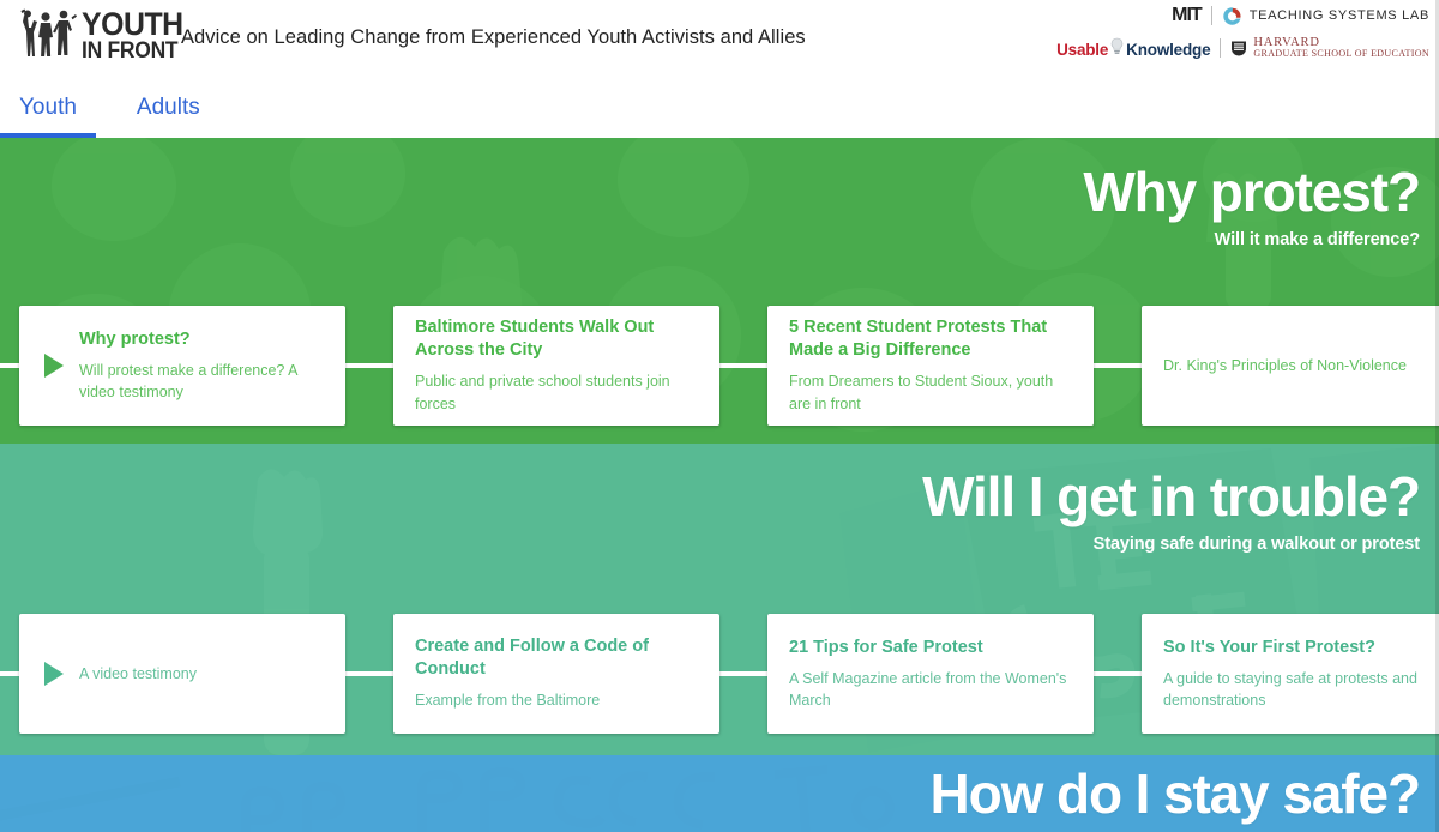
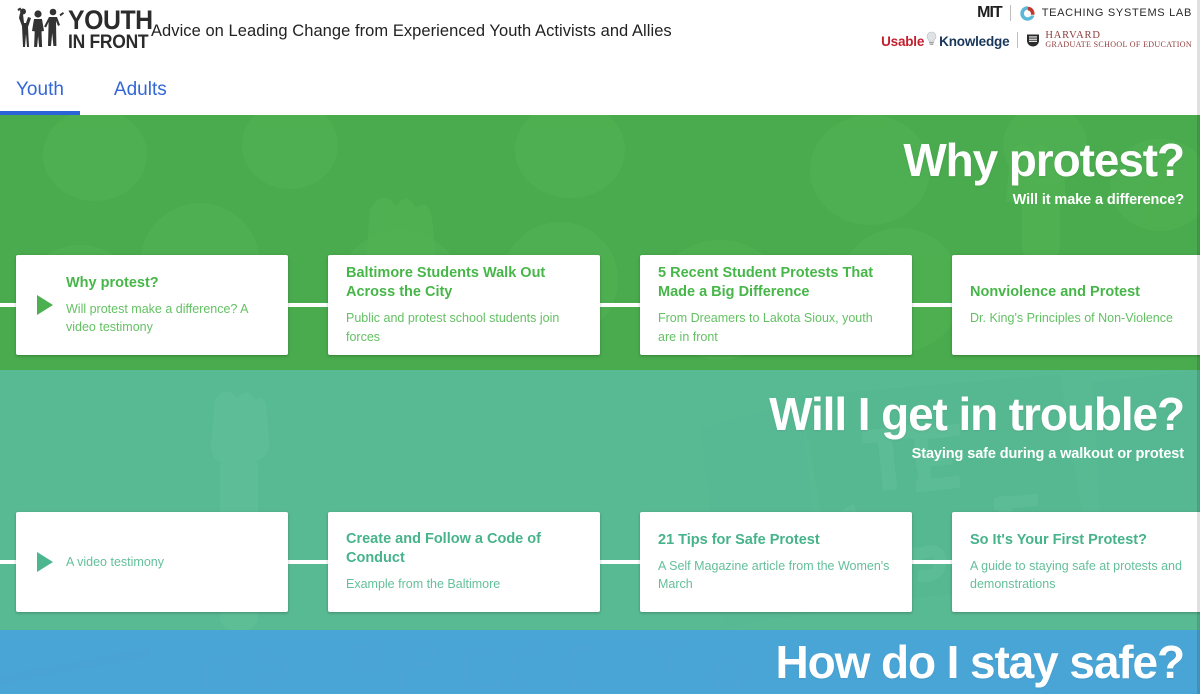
  YOUTH
  IN FRONT
  Advice on Leading Change from Experienced Youth Activists and Allies
  MIT
  TEACHING SYSTEMS LAB
  Usable Knowledge
  HARVARD
  GRADUATE SCHOOL OF EDUCATION
  Youth
  Adults
  Why protest?
  Will it make a difference?
  Why protest?
  Will protest make a difference? A video testimony
  Baltimore Students Walk Out Across the City
- Public and private school students join forces
+ Public and protest school students join forces
  5 Recent Student Protests That Made a Big Difference
- From Dreamers to Student Sioux, youth are in front
+ From Dreamers to Lakota Sioux, youth are in front
+ Nonviolence and Protest
  Dr. King's Principles of Non-Violence
  Will I get in trouble?
  Staying safe during a walkout or protest
  A video testimony
  Create and Follow a Code of Conduct
  Example from the Baltimore
  21 Tips for Safe Protest
  A Self Magazine article from the Women's March
  So It's Your First Protest?
  A guide to staying safe at protests and demonstrations
  How do I stay safe?
